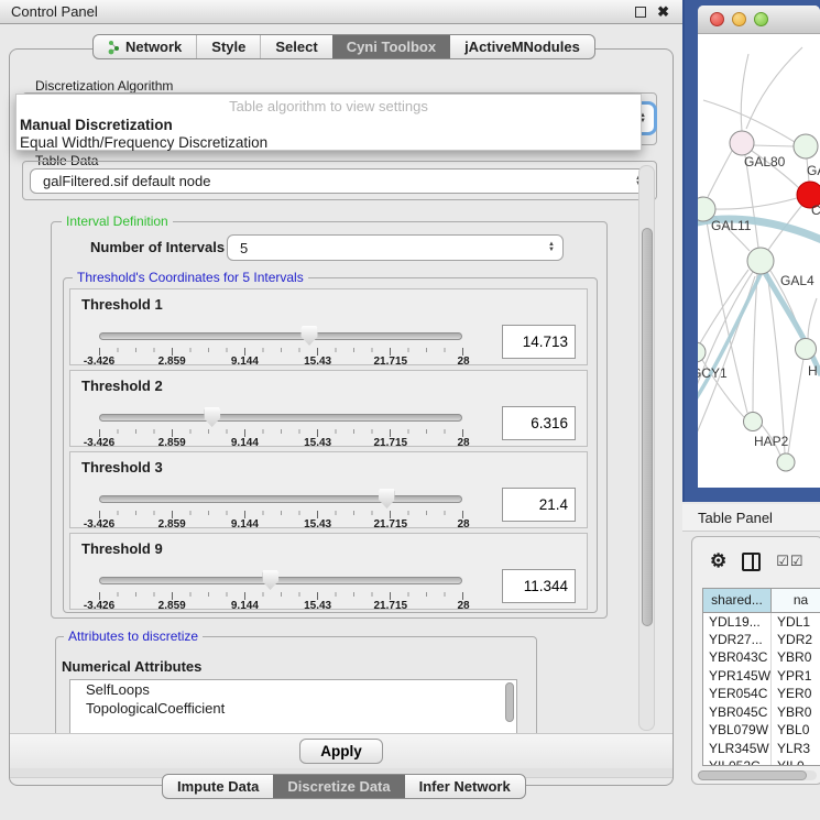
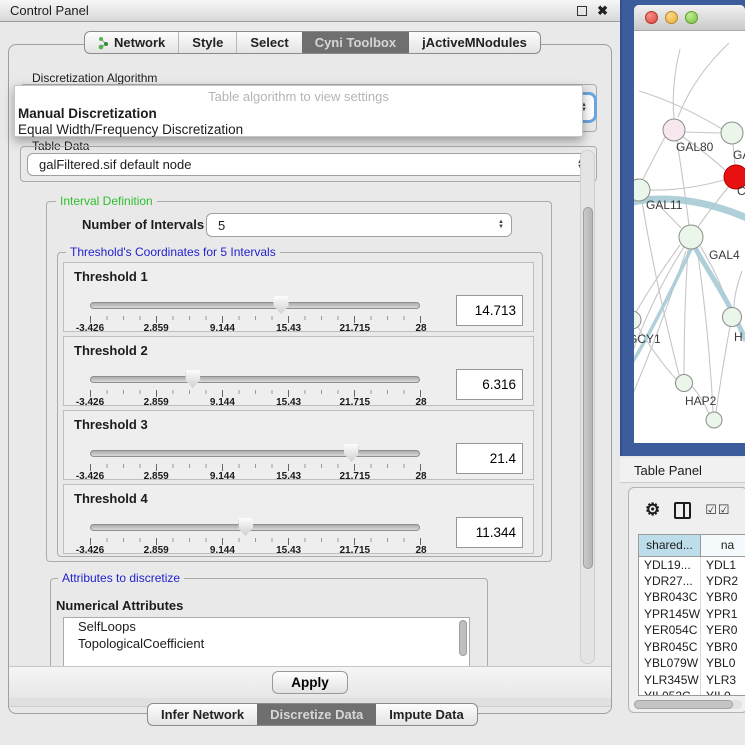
  Control Panel
  ✖
  Network
  Style
  Select
  Cyni Toolbox
  jActiveMNodules
  Discretization Algorithm
  Table algorithm to view settings
  Manual Discretization
  Equal Width/Frequency Discretization
  Table Data
  galFiltered.sif default node
  Interval Definition
  Number of Intervals
  5
  Threshold's Coordinates for 5 Intervals
  Threshold 1
  -3.426
  2.859
  9.144
  15.43
  21.715
  28
  14.713
  Threshold 2
  -3.426
  2.859
  9.144
  15.43
  21.715
  28
  6.316
  Threshold 3
  -3.426
  2.859
  9.144
  15.43
  21.715
  28
  21.4
- Threshold 9
+ Threshold 4
  -3.426
  2.859
  9.144
  15.43
  21.715
  28
  11.344
  Attributes to discretize
  Numerical Attributes
  SelfLoops
  TopologicalCoefficient
  Apply
- Impute Data
+ Infer Network
  Discretize Data
- Infer Network
+ Impute Data
  GAL80
  C
  GAL11
  GAL4
  H
  CY1
  HAP2
  Table Panel
  ⚙
  ☑☑
  shared...	na
  YDL19...	YDL1
  YDR27...	YDR2
  YBR043C	YBR0
  YPR145W	YPR1
  YER054C	YER0
  YBR045C	YBR0
  YBL079W	YBL0
  YLR345W	YLR3
